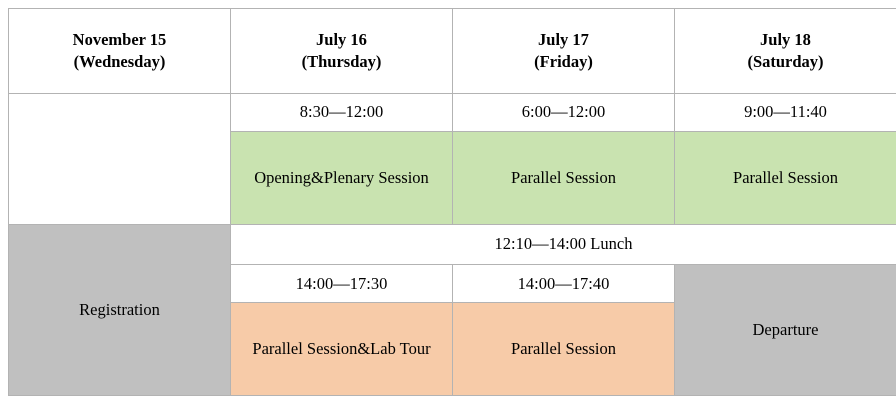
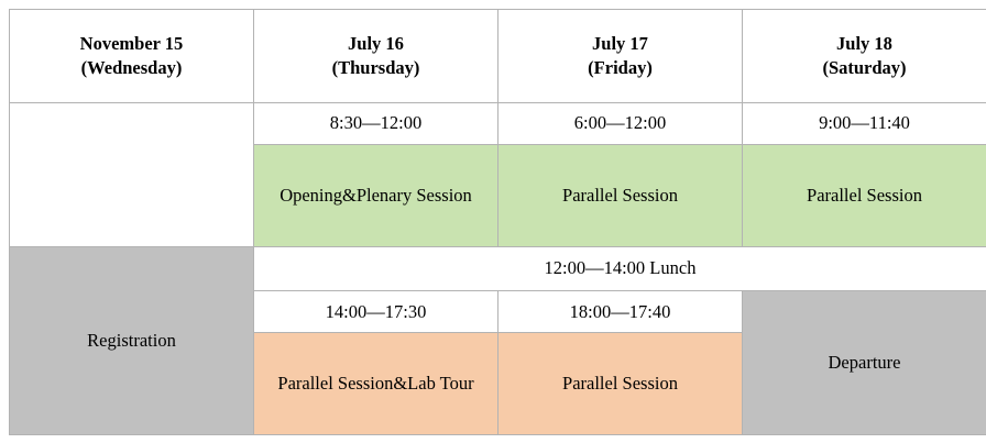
  November 15 (Wednesday)	July 16 (Thursday)	July 17 (Friday)	July 18 (Saturday)
  	8:30―12:00	6:00―12:00	9:00―11:40
  Opening&Plenary Session	Parallel Session	Parallel Session
- Registration	12:10―14:00 Lunch
+ Registration	12:00―14:00 Lunch
- 14:00―17:30	14:00―17:40	Departure
+ 14:00―17:30	18:00―17:40	Departure
  Parallel Session&Lab Tour	Parallel Session
